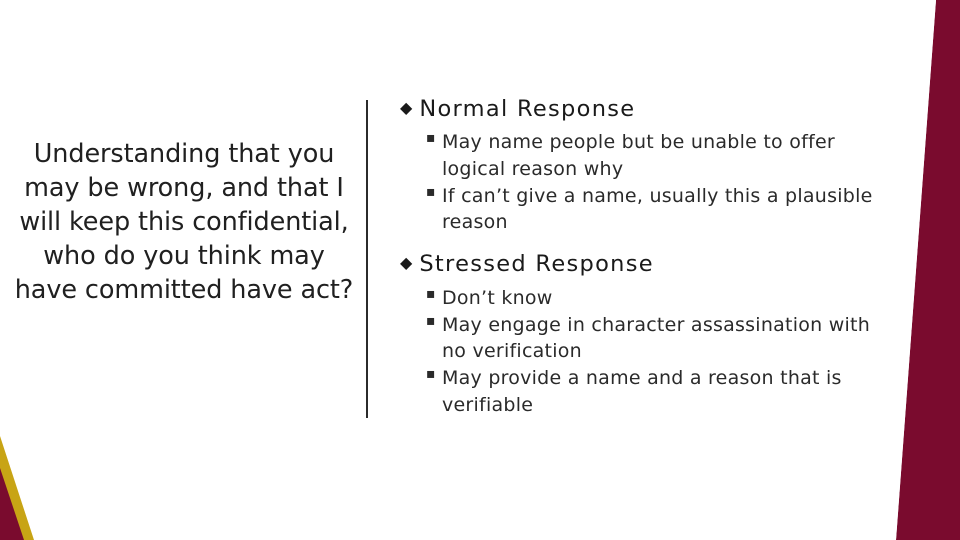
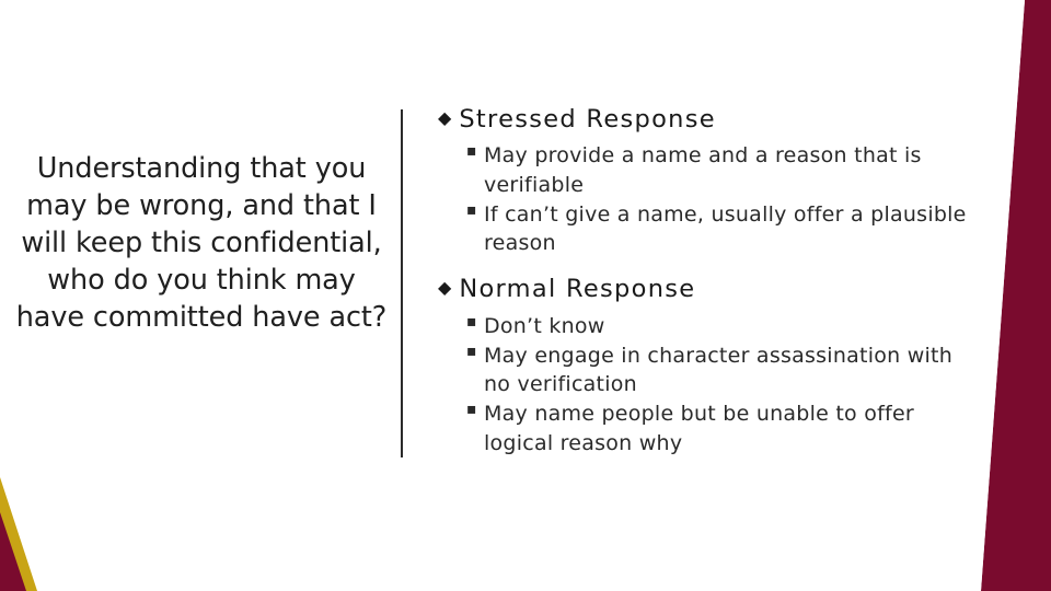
  Understanding that you may be wrong, and that I will keep this confidential, who do you think may have committed have act?
  ◆
- Normal Response
+ Stressed Response
  ▪
- May name people but be unable to offer logical reason why
+ May provide a name and a reason that is verifiable
  ▪
- If can’t give a name, usually this a plausible reason
+ If can’t give a name, usually offer a plausible reason
  ◆
- Stressed Response
+ Normal Response
  ▪
  Don’t know
  ▪
  May engage in character assassination with no verification
  ▪
- May provide a name and a reason that is verifiable
+ May name people but be unable to offer logical reason why
